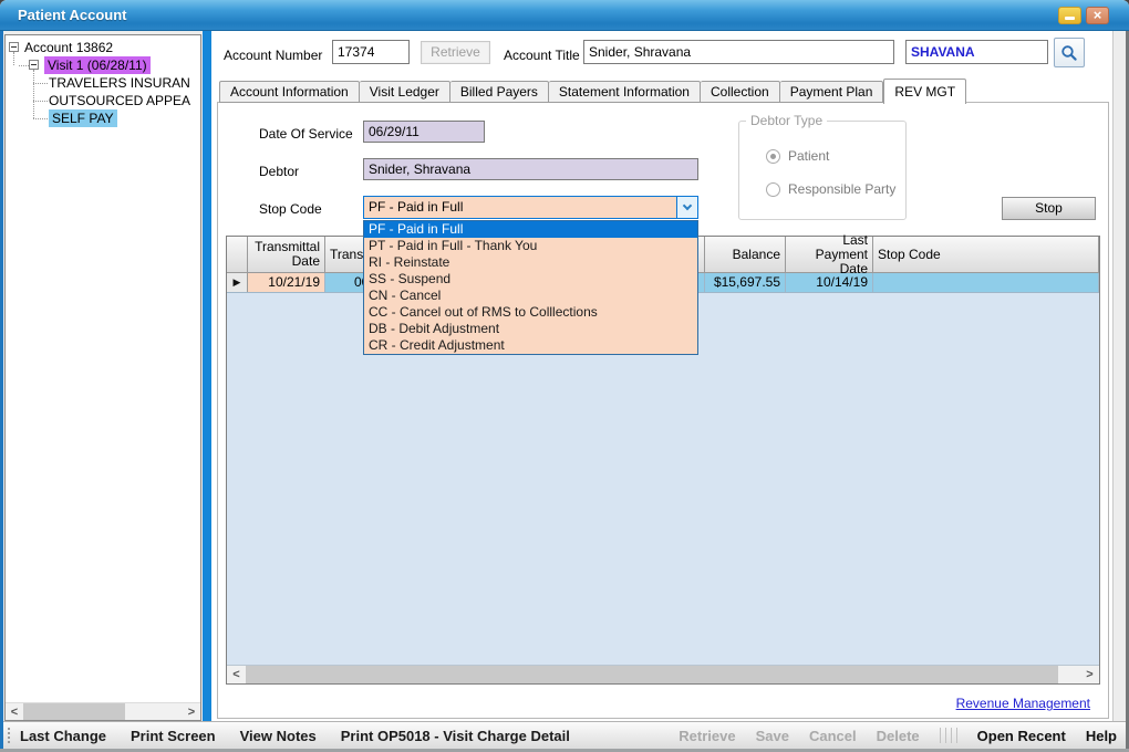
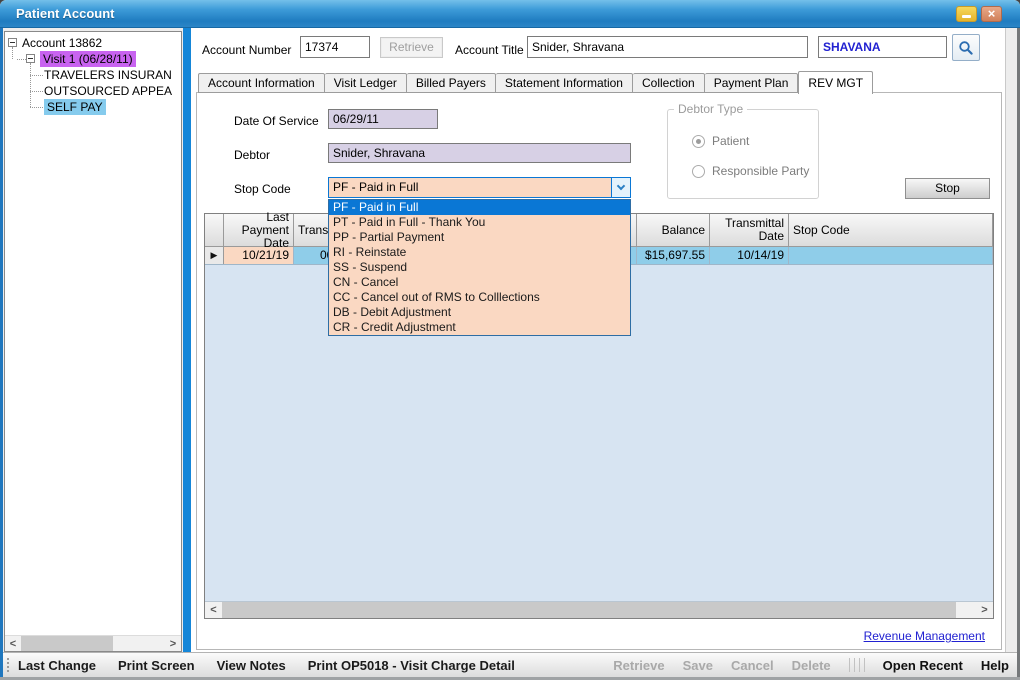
  Patient Account
  ×
  Account 13862
  Visit 1 (06/28/11)
  TRAVELERS INSURAN
  OUTSOURCED APPEA
  SELF PAY
  <
  >
  Account Number
  17374
  Retrieve
  Account Title
  Snider, Shravana
  SHAVANA
  Account Information
  Visit Ledger
  Billed Payers
  Statement Information
  Collection
  Payment Plan
  REV MGT
  Date Of Service
  06/29/11
  Debtor Type
  Patient
  Responsible Party
  Debtor
  Snider, Shravana
  Stop Code
  PF - Paid in Full
  Stop
- Transmittal Date
+ Last Payment Date
  Trans
  Balance
- Last Payment Date
+ Transmittal Date
  Stop Code
  ▶
  10/21/19
  $15,697.55
  10/14/19
  <
  >
  PF - Paid in Full
  PT - Paid in Full - Thank You
+ PP - Partial Payment
  RI - Reinstate
  SS - Suspend
  CN - Cancel
  CC - Cancel out of RMS to Colllections
  DB - Debit Adjustment
  CR - Credit Adjustment
  Revenue Management
  Last Change
  Print Screen
  View Notes
  Print OP5018 - Visit Charge Detail
  Retrieve
  Save
  Cancel
  Delete
  Open Recent
  Help
